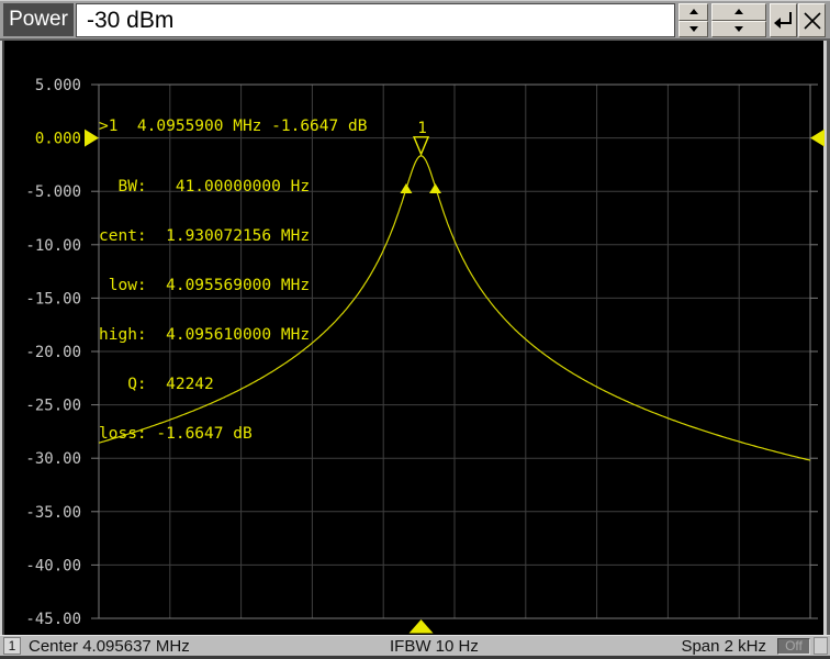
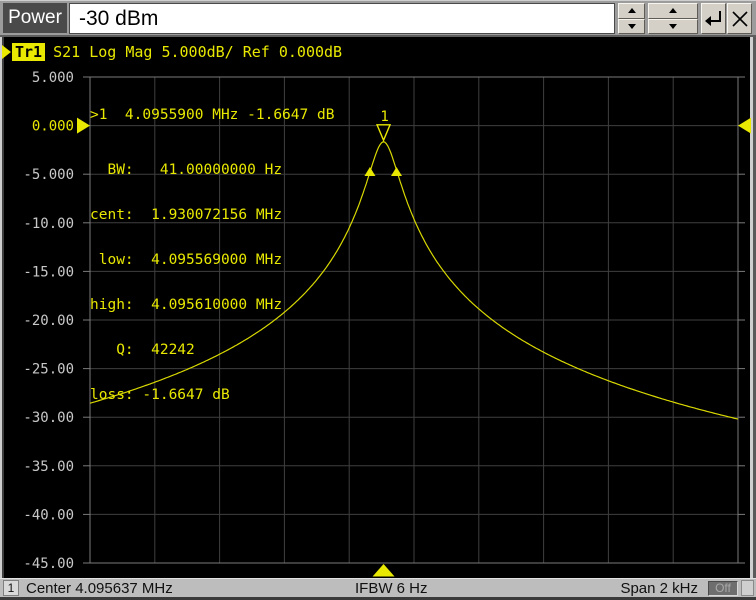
  Power
  -30 dBm
+ Tr1
+ S21 Log Mag 5.000dB/ Ref 0.000dB
  5.000
  0.000
  -5.000
  -10.00
  -15.00
  -20.00
  -25.00
  -30.00
  -35.00
  -40.00
  -45.00
  1
  >1 4.0955900 MHz -1.6647 dB
  BW: 41.00000000 Hz
  cent: 1.930072156 MHz
  low: 4.095569000 MHz
  high: 4.095610000 MHz
  Q: 42242
  loss: -1.6647 dB
  1
  Center 4.095637 MHz
- IFBW 10 Hz
+ IFBW 6 Hz
  Span 2 kHz
  Off
